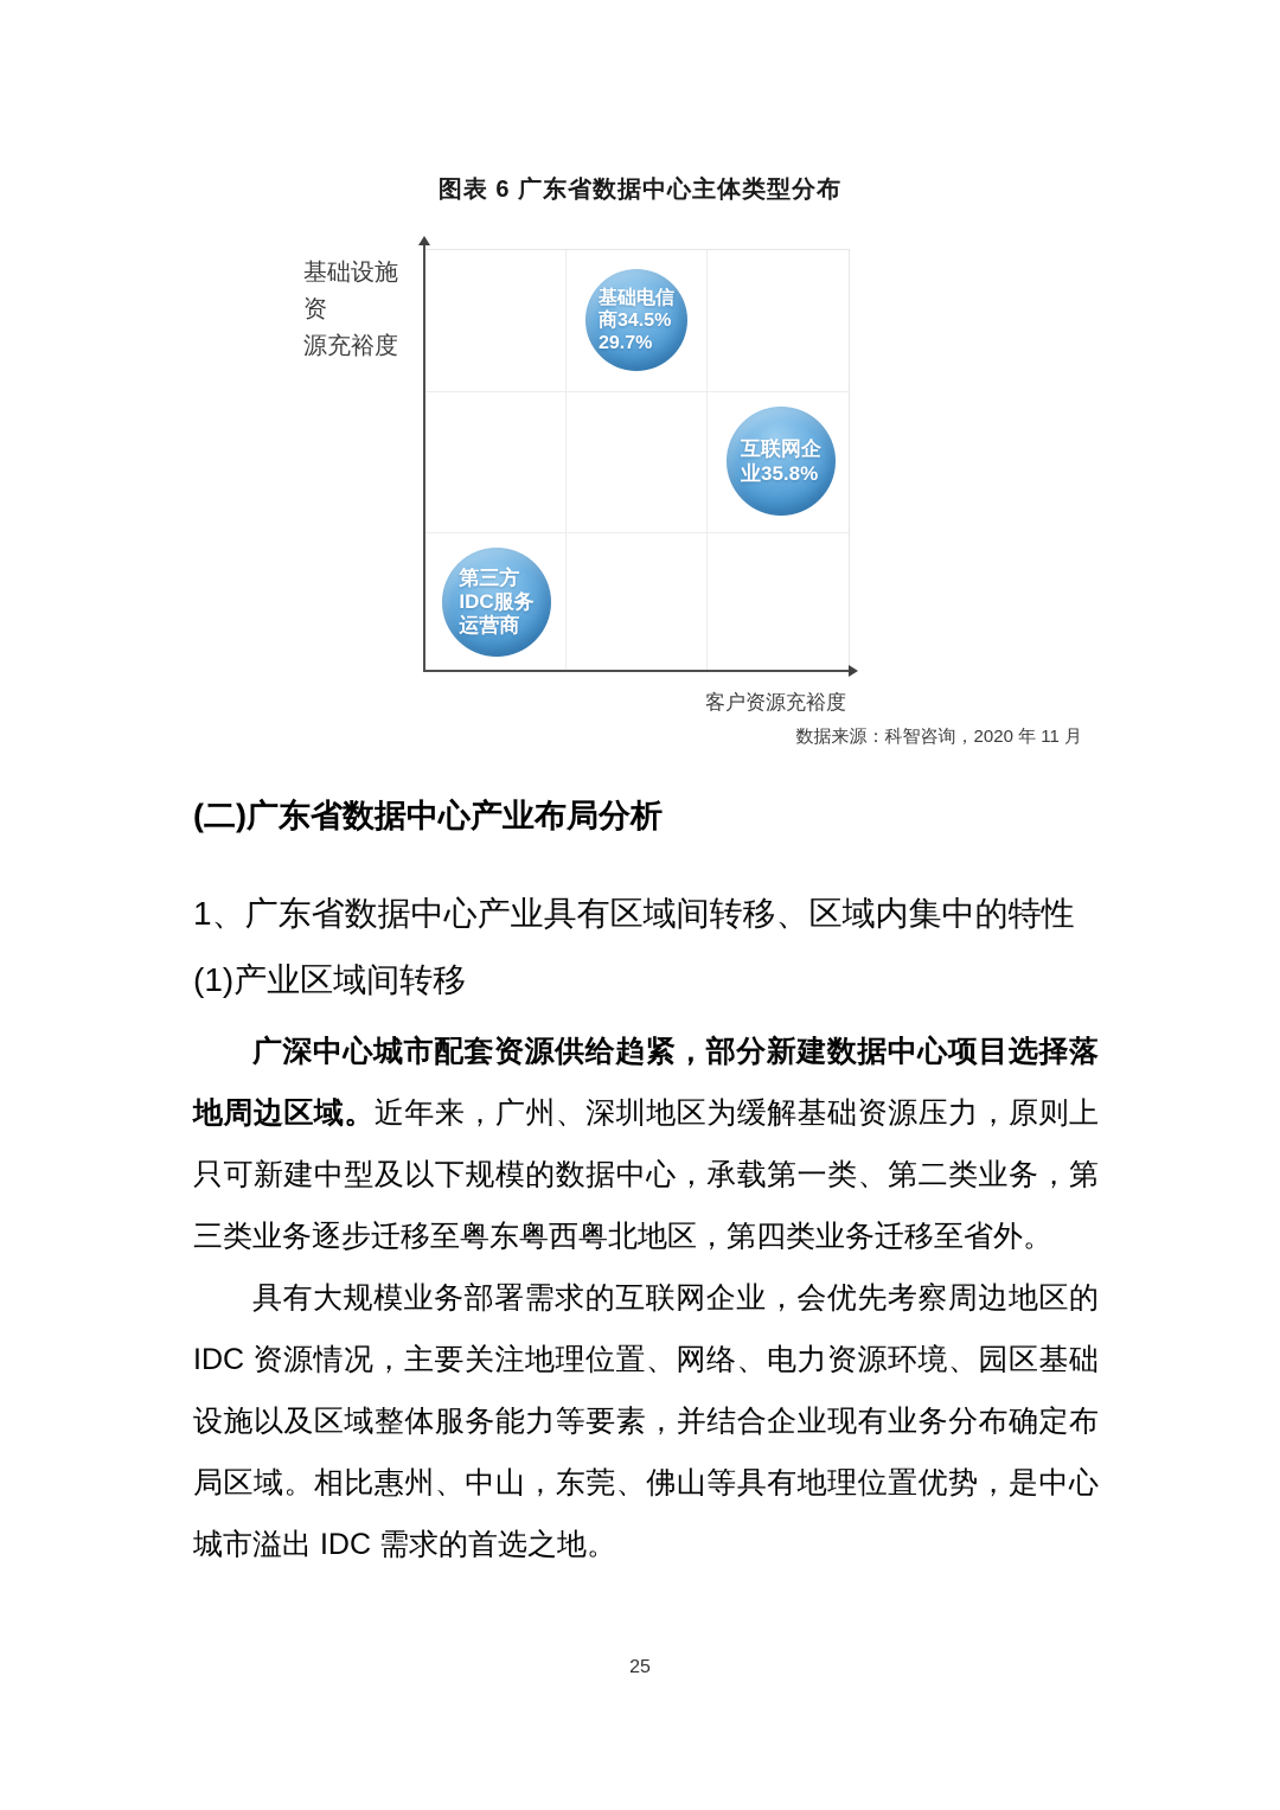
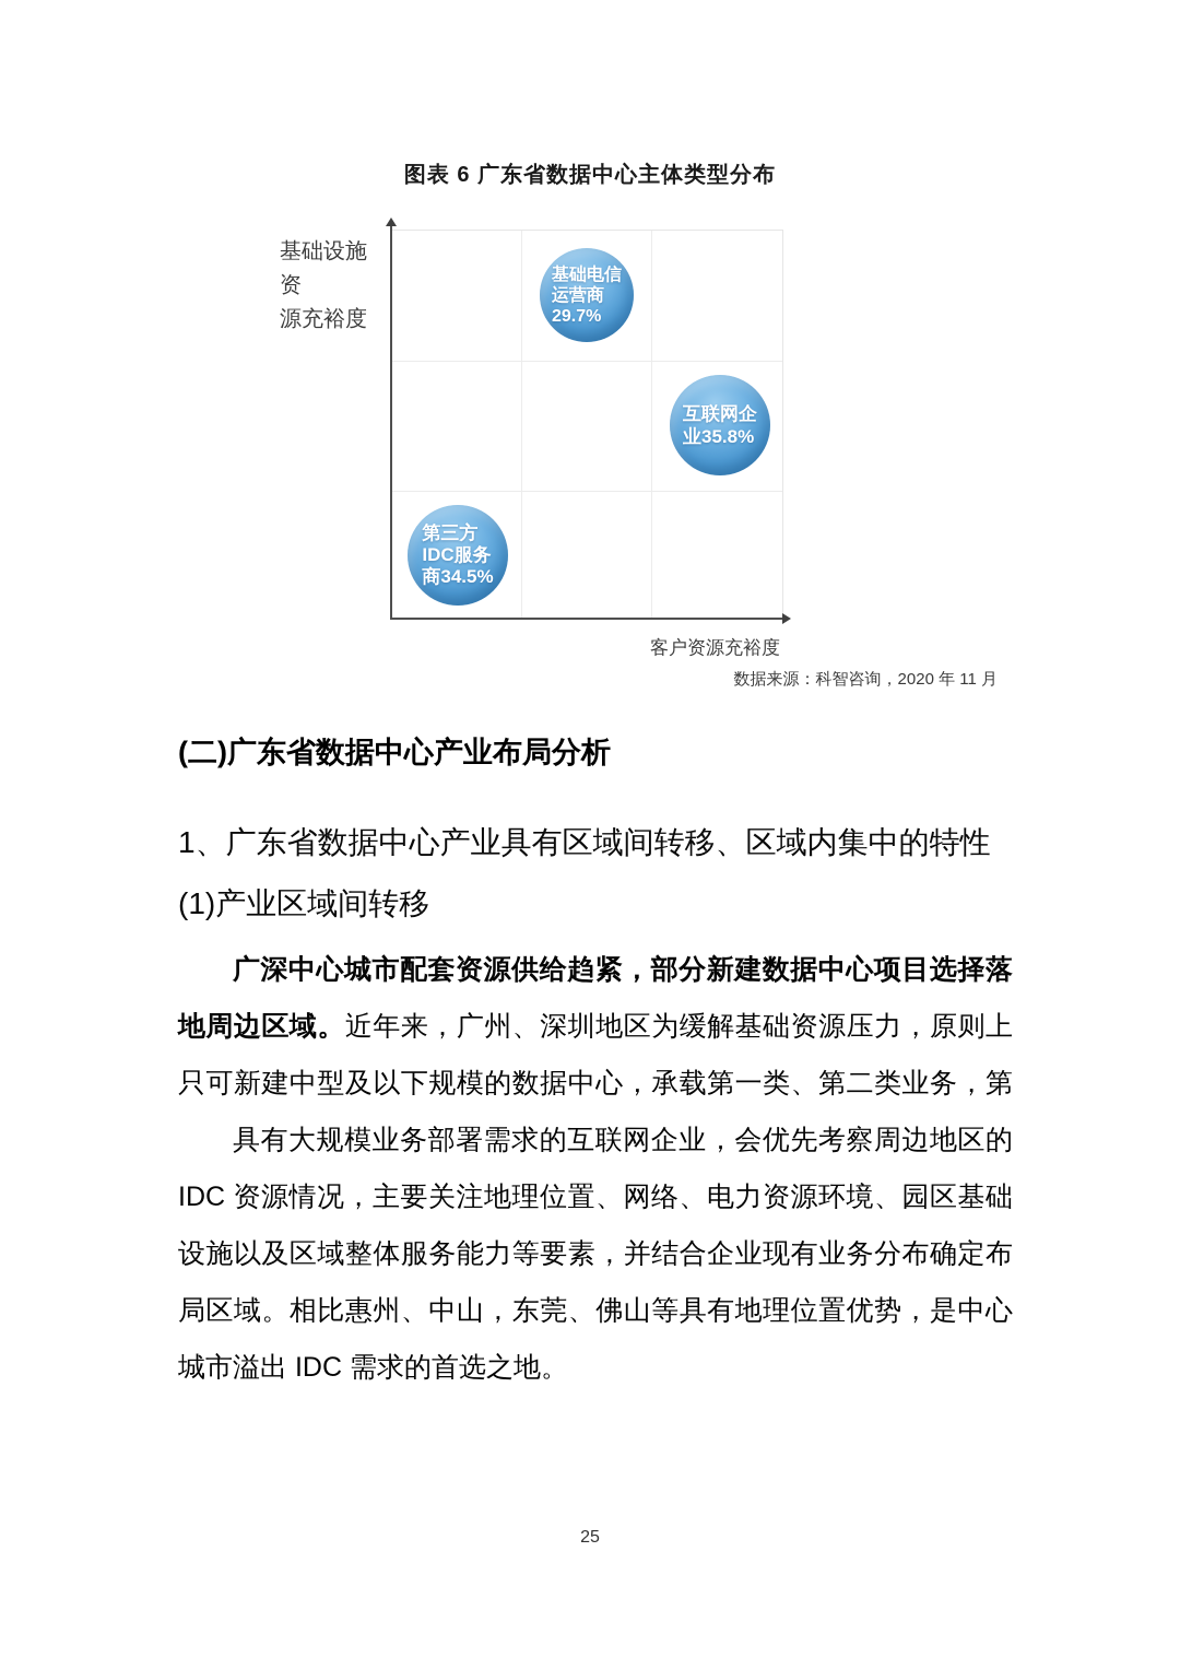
  图表 6 广东省数据中心主体类型分布
  基础设施资
  源充裕度
  基础电信
- 商34.5%
+ 运营商
  29.7%
  互联网企
  业35.8%
  第三方
  IDC服务
- 运营商
+ 商34.5%
  客户资源充裕度
  数据来源：科智咨询，2020 年 11 月
  (二)广东省数据中心产业布局分析
  1、广东省数据中心产业具有区域间转移、区域内集中的特性
  (1)产业区域间转移
  广深中心城市配套资源供给趋紧，部分新建数据中心项目选择落
  地周边区域。近年来，广州、深圳地区为缓解基础资源压力，原则上
  只可新建中型及以下规模的数据中心，承载第一类、第二类业务，第
- 三类业务逐步迁移至粤东粤西粤北地区，第四类业务迁移至省外。
  具有大规模业务部署需求的互联网企业，会优先考察周边地区的
  IDC 资源情况，主要关注地理位置、网络、电力资源环境、园区基础
  设施以及区域整体服务能力等要素，并结合企业现有业务分布确定布
  局区域。相比惠州、中山，东莞、佛山等具有地理位置优势，是中心
  城市溢出 IDC 需求的首选之地。
  25
